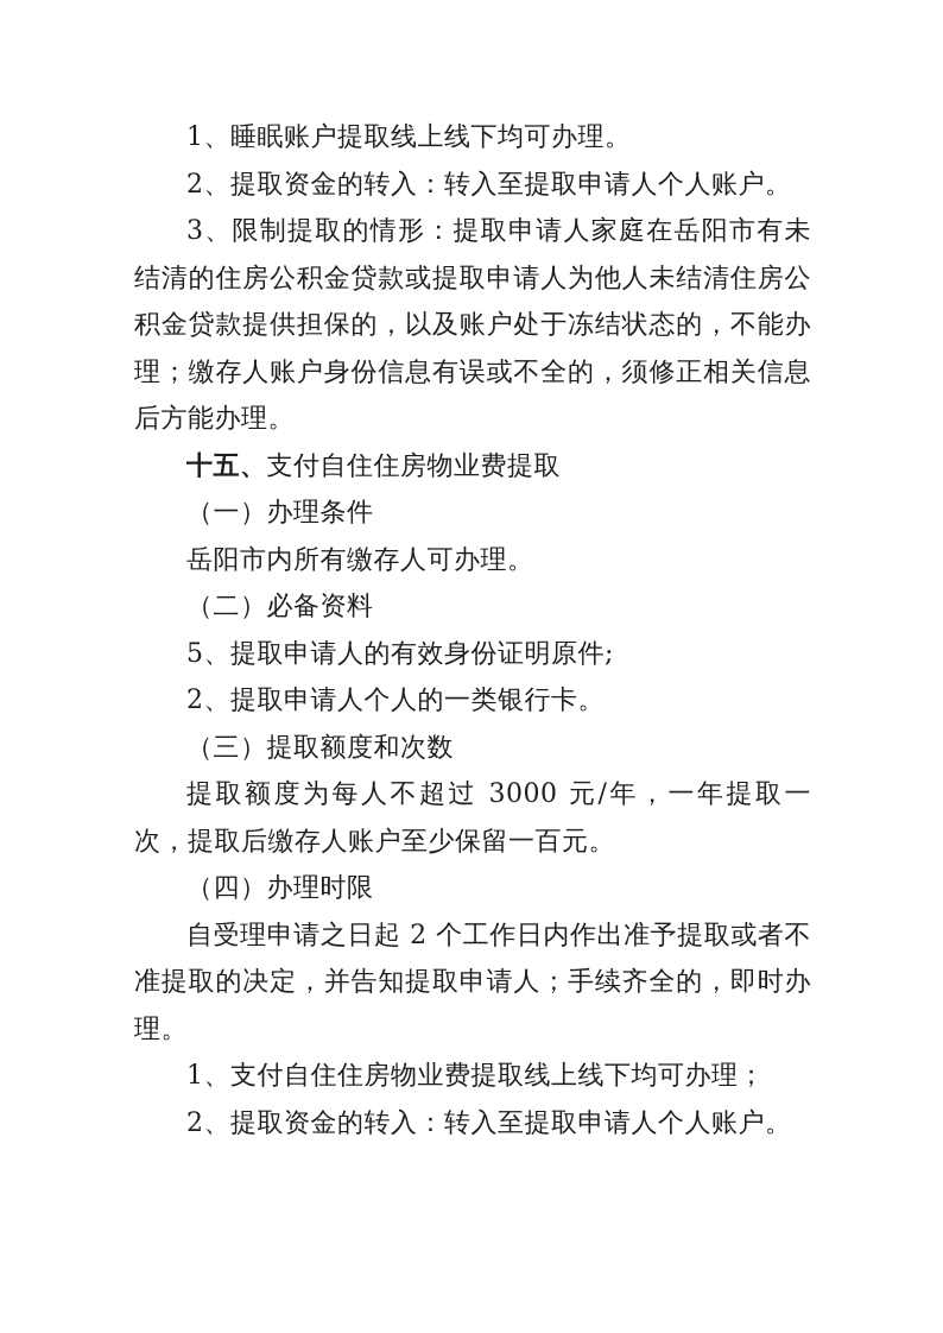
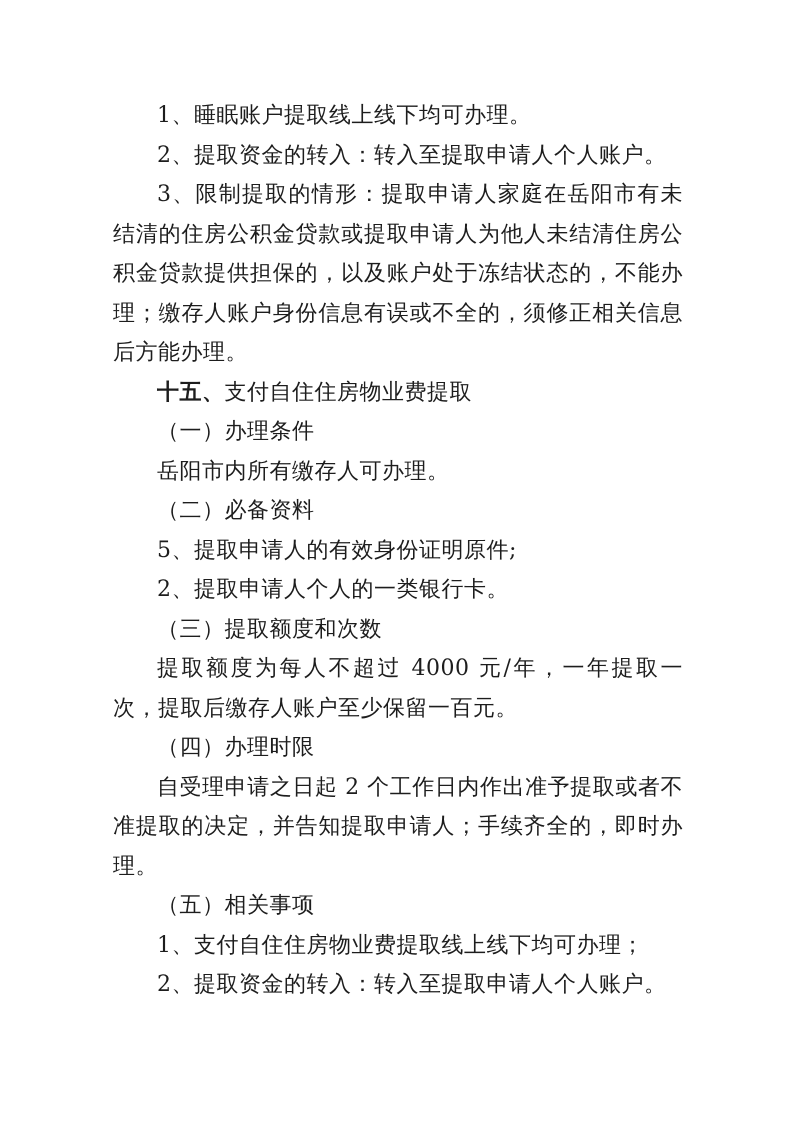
  1、睡眠账户提取线上线下均可办理。
  2、提取资金的转入：转入至提取申请人个人账户。
  3、限制提取的情形：提取申请人家庭在岳阳市有未结清的住房公积金贷款或提取申请人为他人未结清住房公积金贷款提供担保的，以及账户处于冻结状态的，不能办理；缴存人账户身份信息有误或不全的，须修正相关信息后方能办理。
  十五、支付自住住房物业费提取
  （一）办理条件
  岳阳市内所有缴存人可办理。
  （二）必备资料
  5、提取申请人的有效身份证明原件;
  2、提取申请人个人的一类银行卡。
  （三）提取额度和次数
- 提取额度为每人不超过 3000 元/年，一年提取一次，提取后缴存人账户至少保留一百元。
+ 提取额度为每人不超过 4000 元/年，一年提取一次，提取后缴存人账户至少保留一百元。
  （四）办理时限
  自受理申请之日起 2 个工作日内作出准予提取或者不准提取的决定，并告知提取申请人；手续齐全的，即时办理。
+ （五）相关事项
  1、支付自住住房物业费提取线上线下均可办理；
  2、提取资金的转入：转入至提取申请人个人账户。
